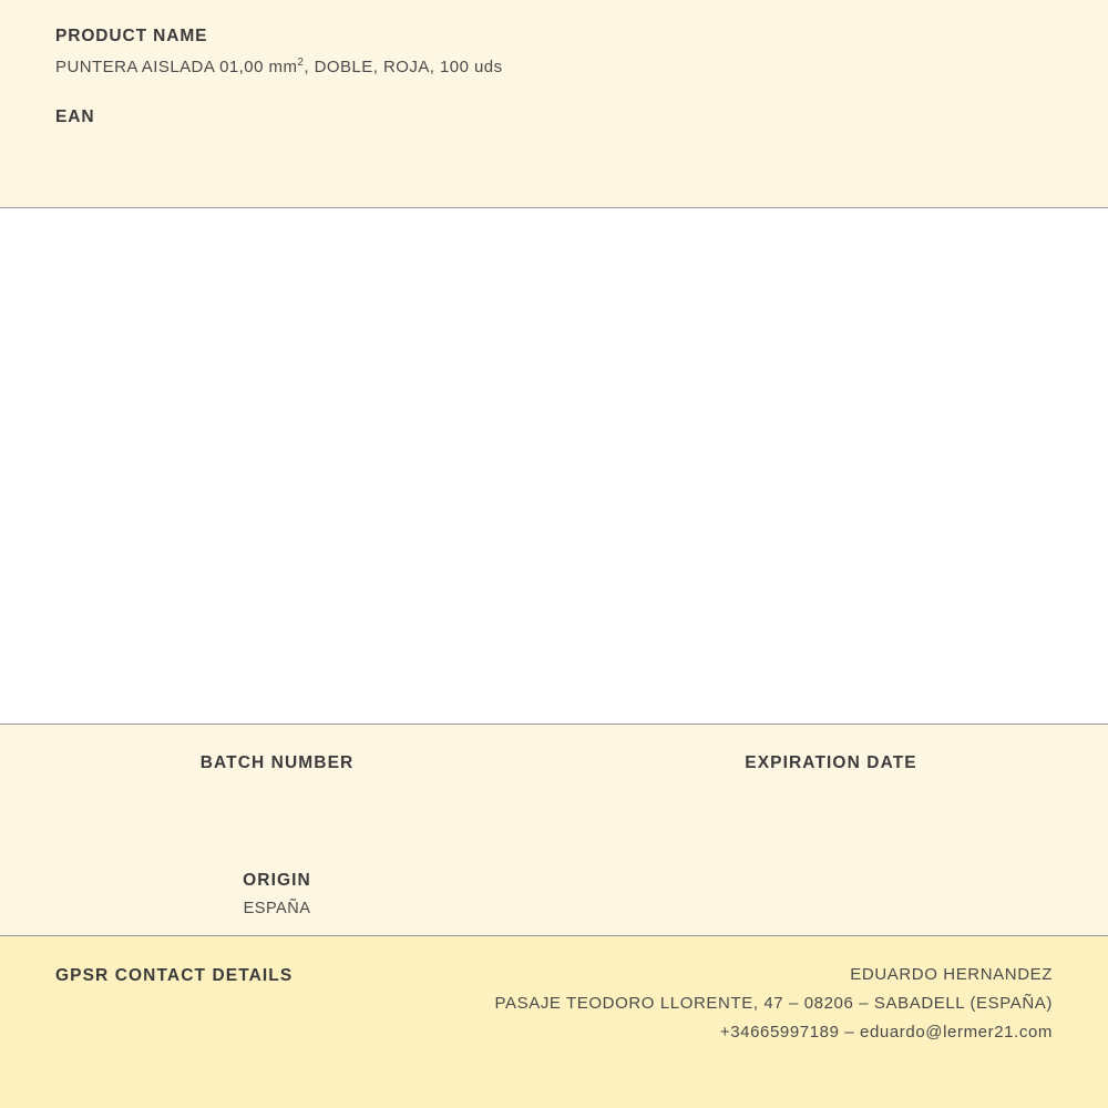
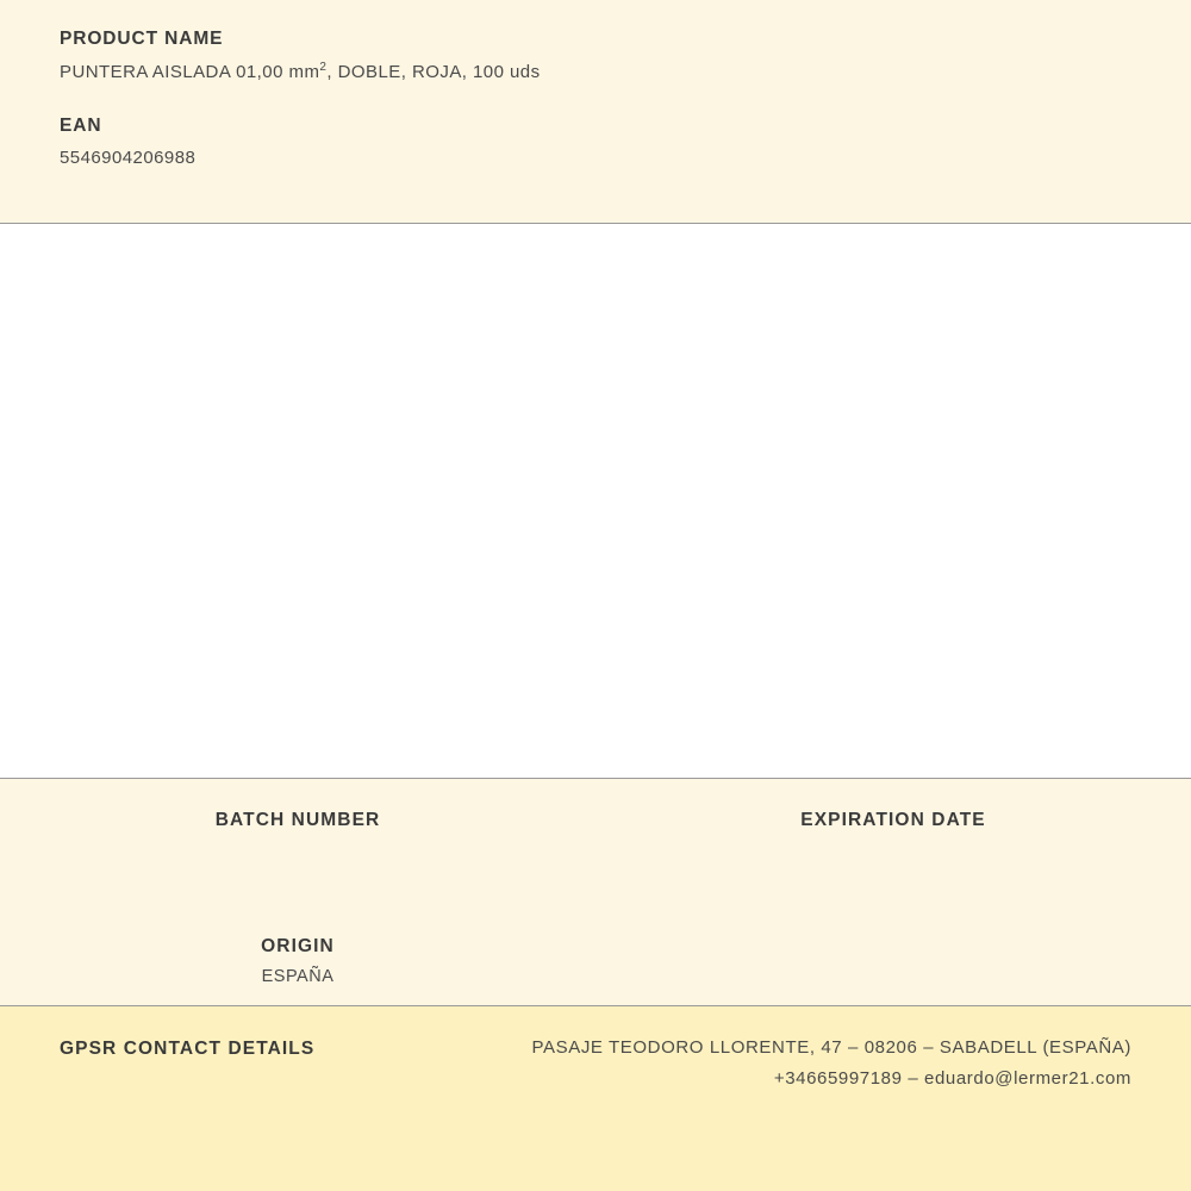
  PRODUCT NAME
  PUNTERA AISLADA 01,00 mm2, DOBLE, ROJA, 100 uds
  EAN
+ 5546904206988
  BATCH NUMBER
  EXPIRATION DATE
  ORIGIN
  ESPAÑA
  GPSR CONTACT DETAILS
- EDUARDO HERNANDEZ
  PASAJE TEODORO LLORENTE, 47 – 08206 – SABADELL (ESPAÑA)
  +34665997189 – eduardo@lermer21.com
